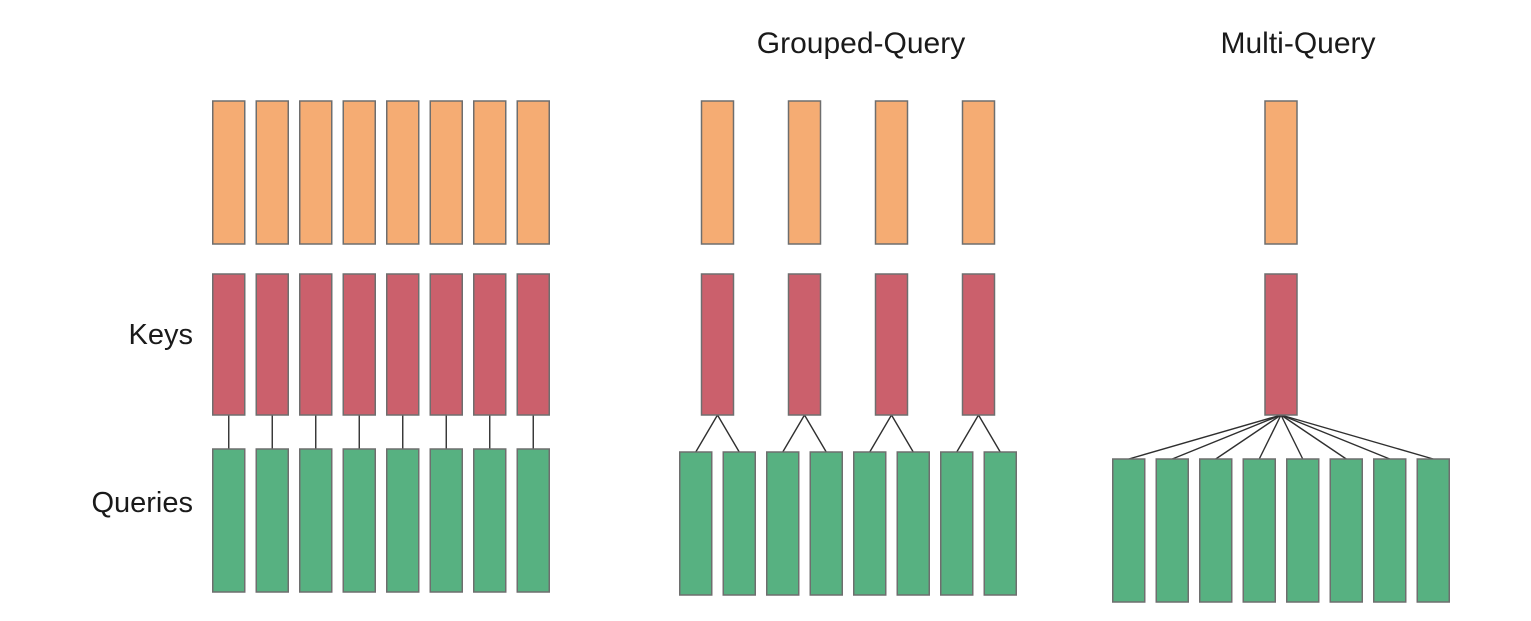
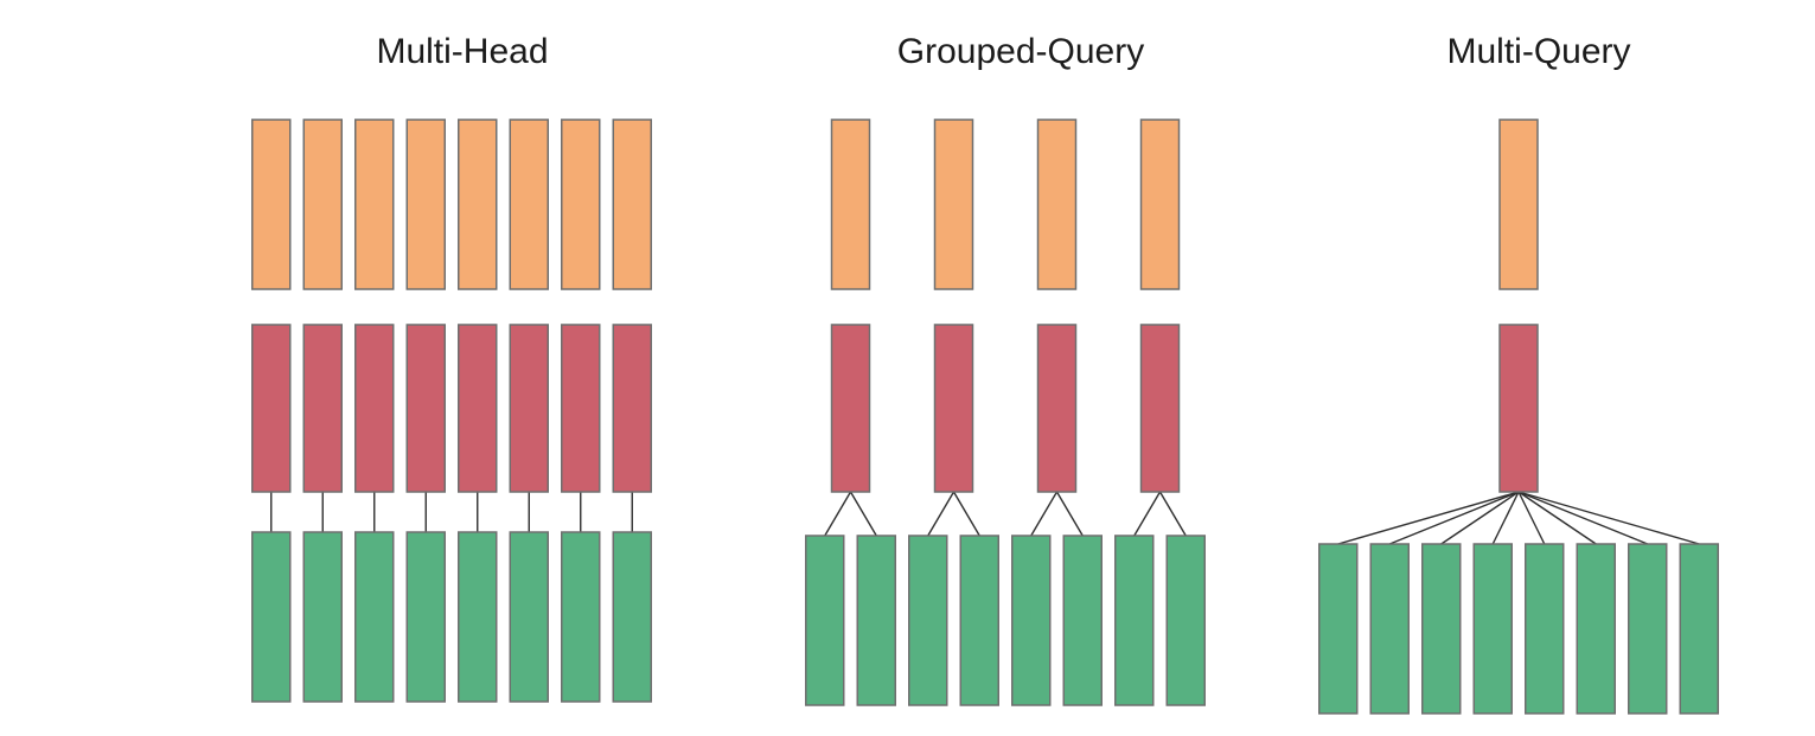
+ Multi-Head
  Grouped-Query
  Multi-Query
- Keys
- Queries
